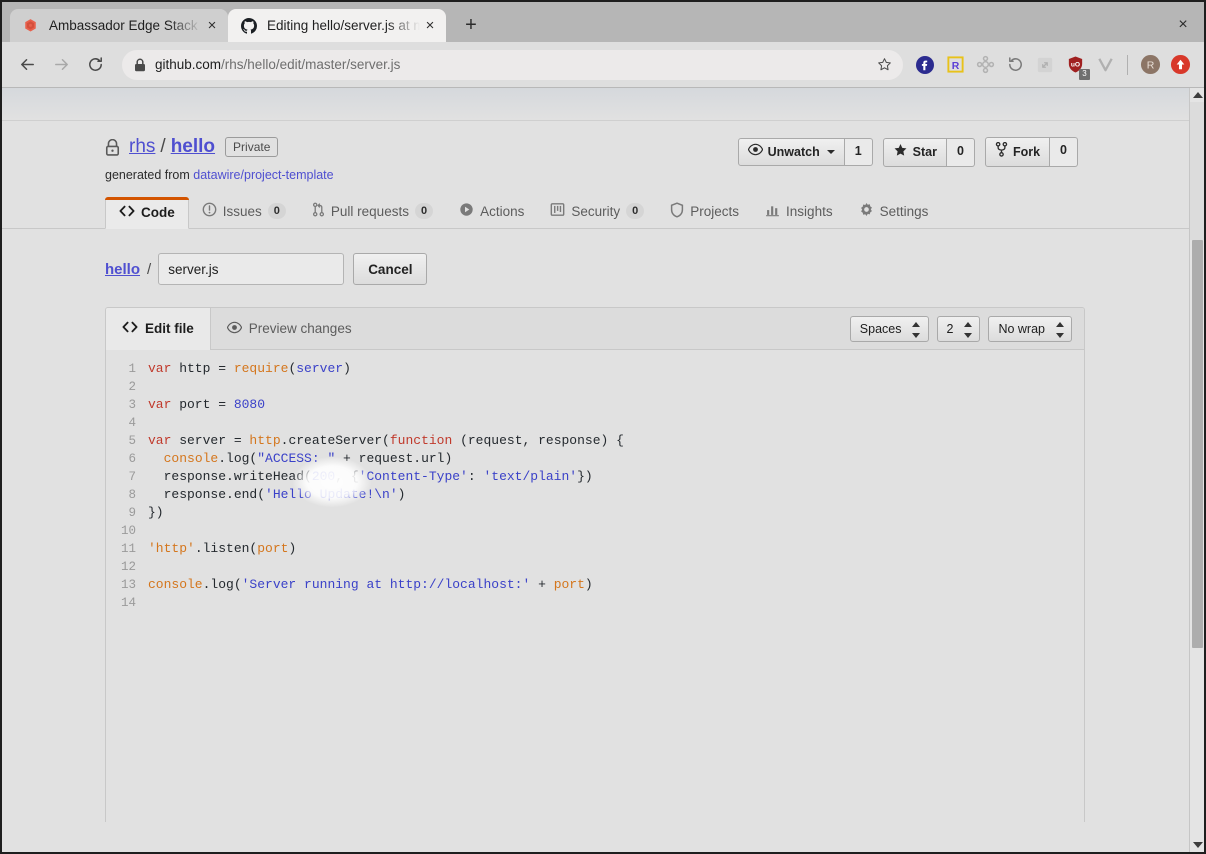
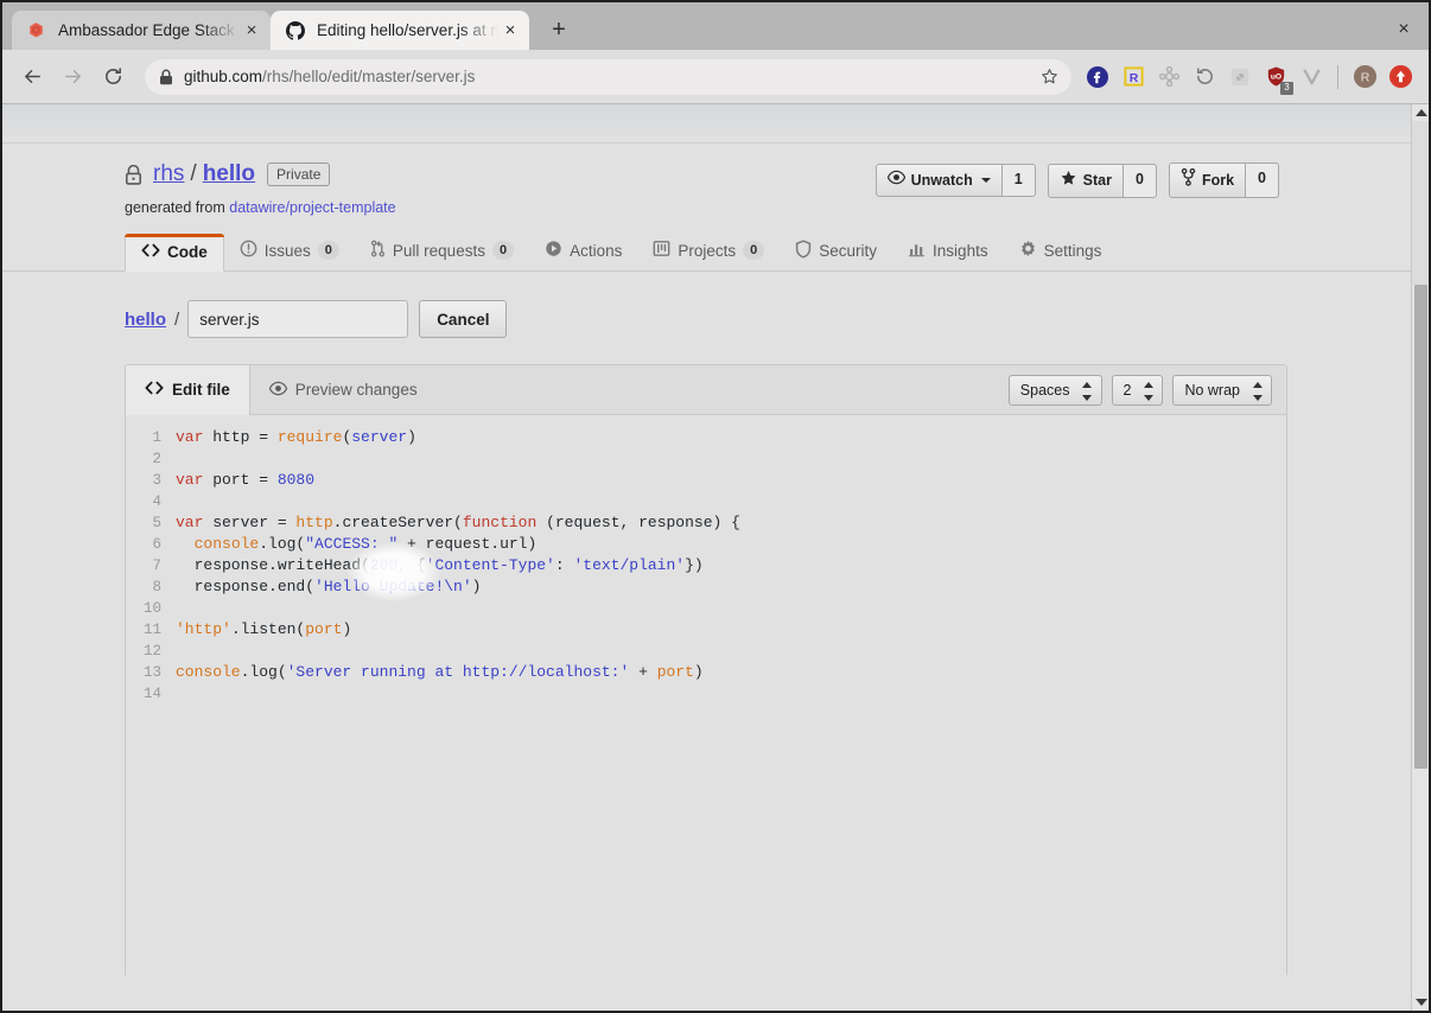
  Ambassador Edge Stack
  ×
  Editing hello/server.js at m
  ×
  +
  ×
  github.com/rhs/hello/edit/master/server.js
  R
  3
  R
  rhs
  /
  hello
  Private
  generated from datawire/project-template
  Unwatch
  1
  Star
  0
  Fork
  0
  Code
  Issues
  0
  Pull requests
  0
  Actions
- Security
+ Projects
  0
- Projects
+ Security
  Insights
  Settings
  hello
  /
  server.js
  Cancel
  Edit file
  Preview changes
  Spaces
  2
  No wrap
  1
  var http = require(server)
  2
  3
  var port = 8080
  4
  5
  var server = http.createServer(function (request, response) {
  6
  console.log("ACCESS request.url)
  7
  response.writeHea ontent-Type': 'text/plain'})
  8
  response.end('Hel!\n')
- 9
- })
  10
  11
  'http'.listen(port)
  12
  13
  console.log('Server running at http://localhost:' + port)
  14
